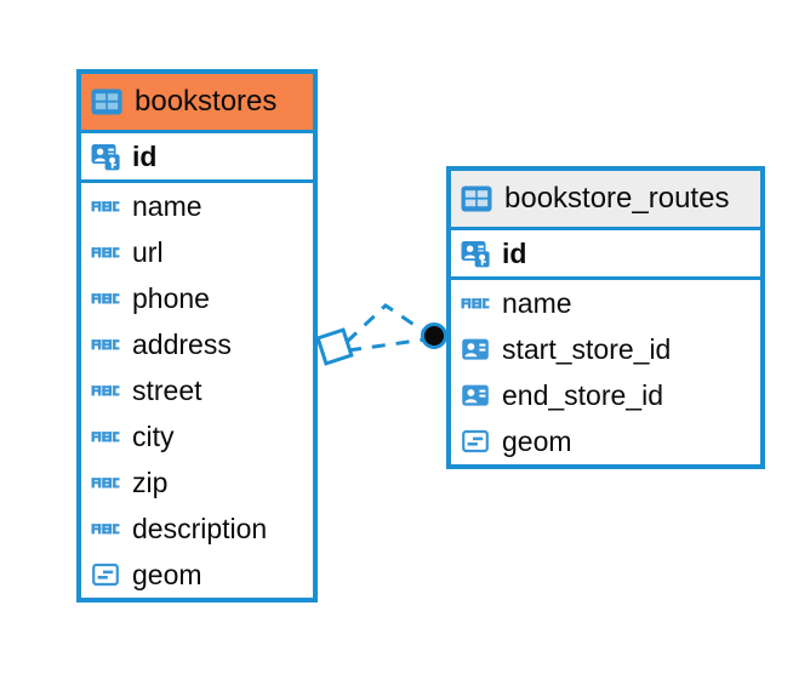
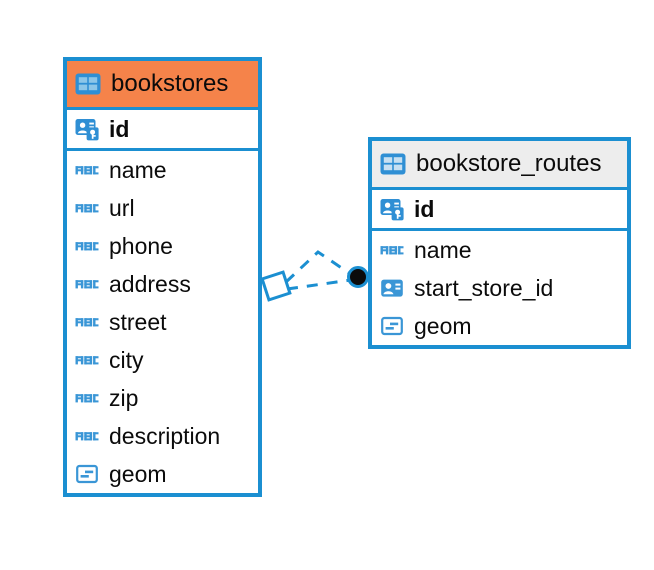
  bookstores
  id
  name
  url
  phone
  address
  street
  city
  zip
  description
  geom
  bookstore_routes
  id
  name
  start_store_id
- end_store_id
  geom
